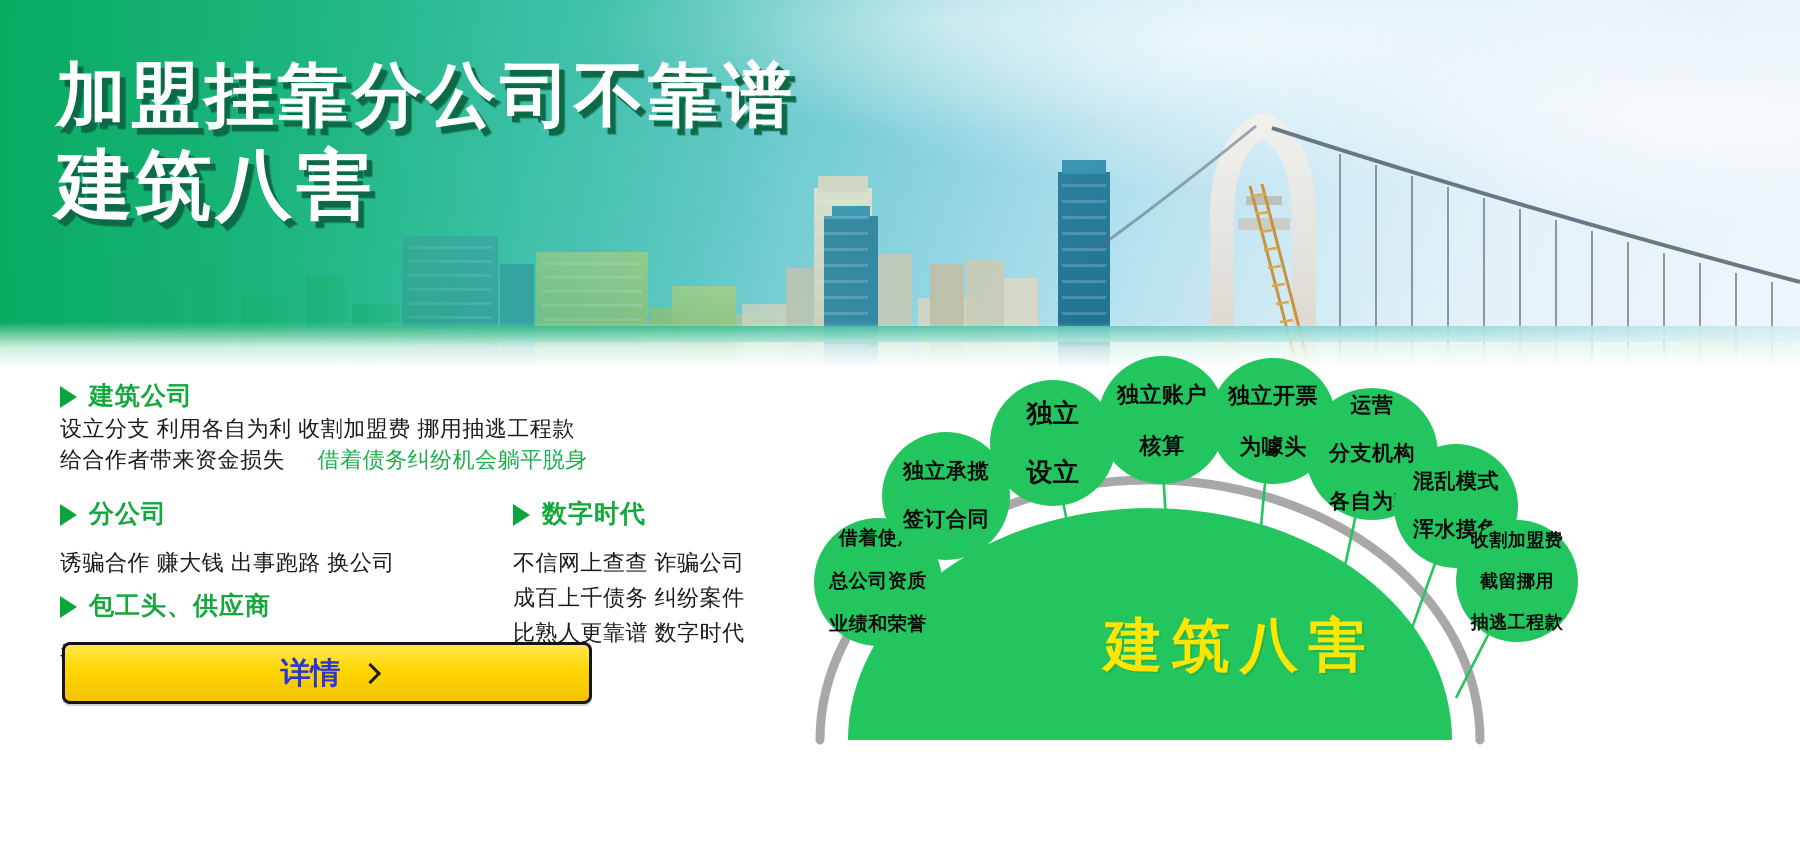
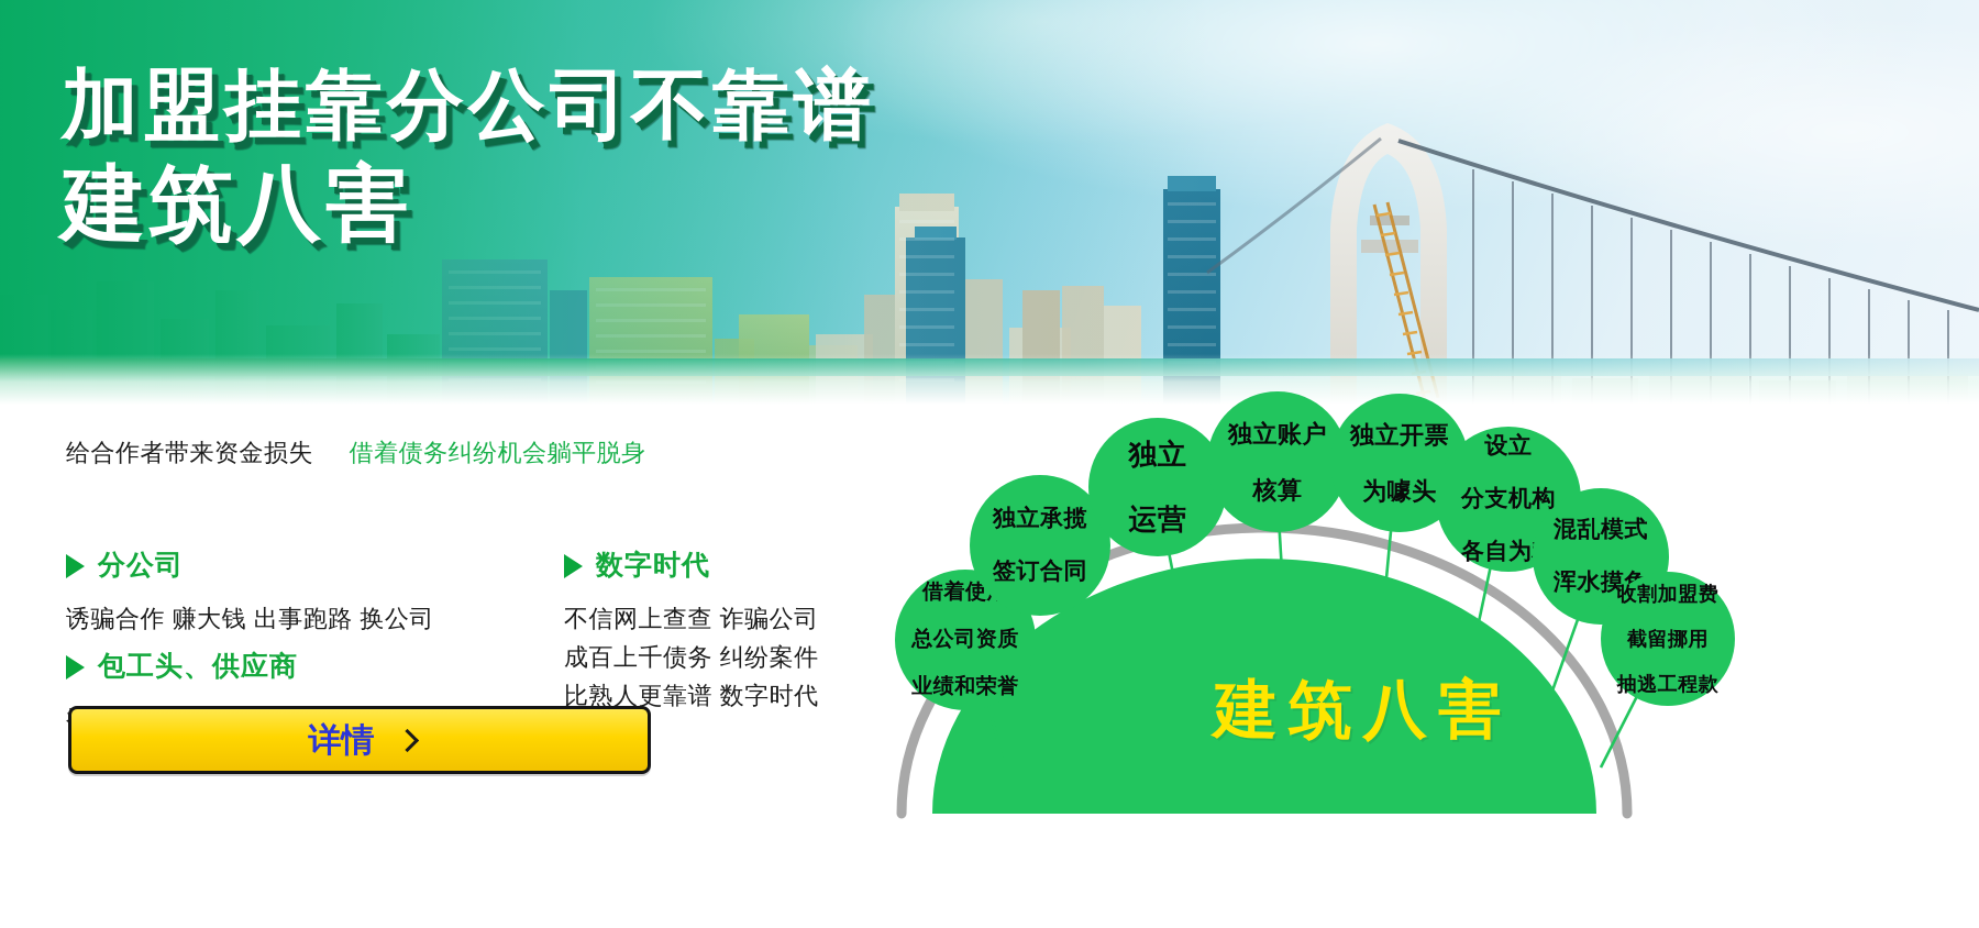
  加盟挂靠分公司不靠谱
  建筑八害
- 建筑公司
- 设立分支 利用各自为利 收割加盟费 挪用抽逃工程款
  给合作者带来资金损失 借着债务纠纷机会躺平脱身
  分公司
  诱骗合作 赚大钱 出事跑路 换公司
  包工头、供应商
  数字时代
  不信网上查查 诈骗公司
  成百上千债务 纠纷案件
  比熟人更靠谱 数字时代
  详情
  借着使
  总公司资质
  业绩和荣誉
  独立承揽
  签订合同
  独立
- 设立
+ 运营
  独立账户
  核算
  独立开票
  为噱头
- 运营
+ 设立
  分支机构
  各自为
  混乱模式
  浑水摸
  收割加盟费
  截留挪用
  抽逃工程款
  建筑八害
